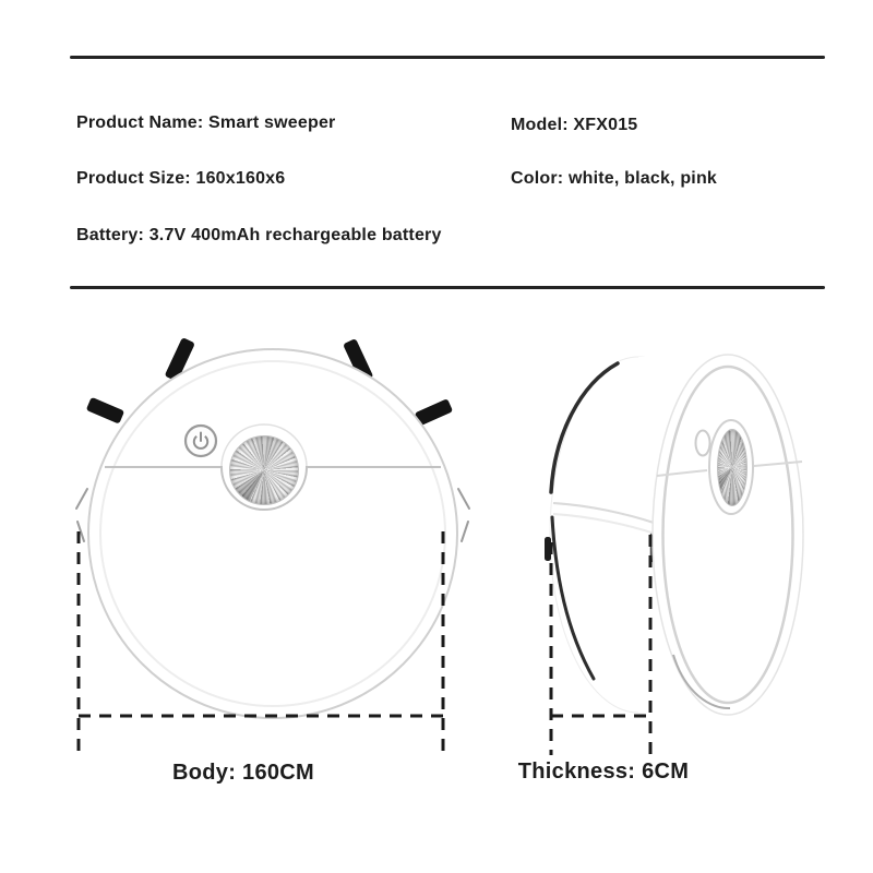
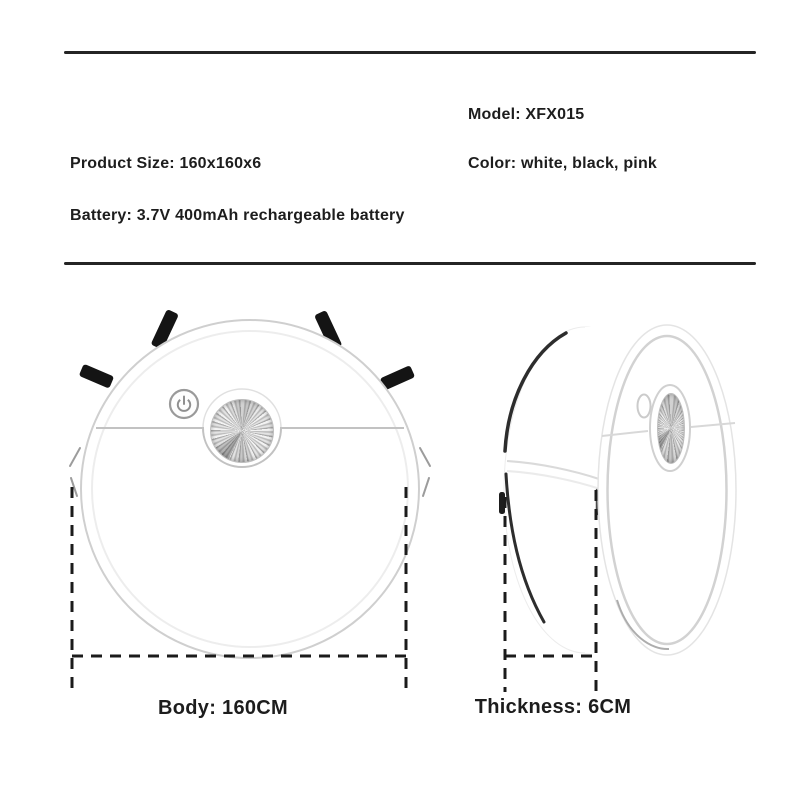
- Product Name: Smart sweeper
  Model: XFX015
  Product Size: 160x160x6
  Color: white, black, pink
  Battery: 3.7V 400mAh rechargeable battery
  Body: 160CM
  Thickness: 6CM
